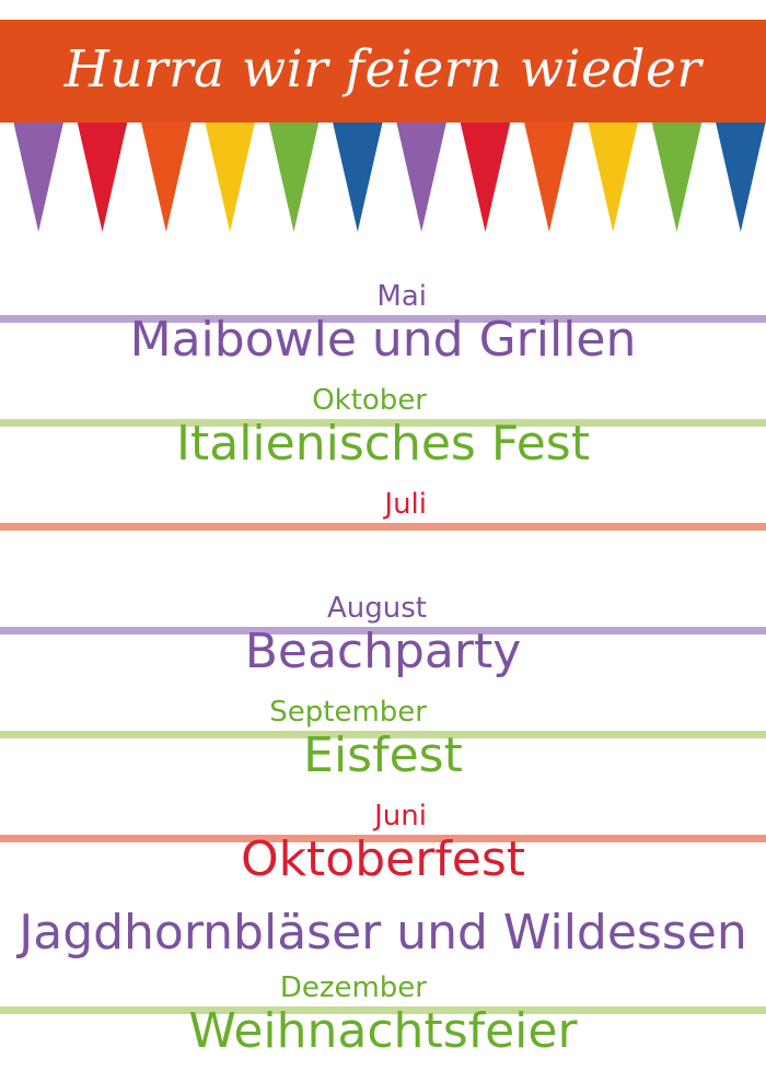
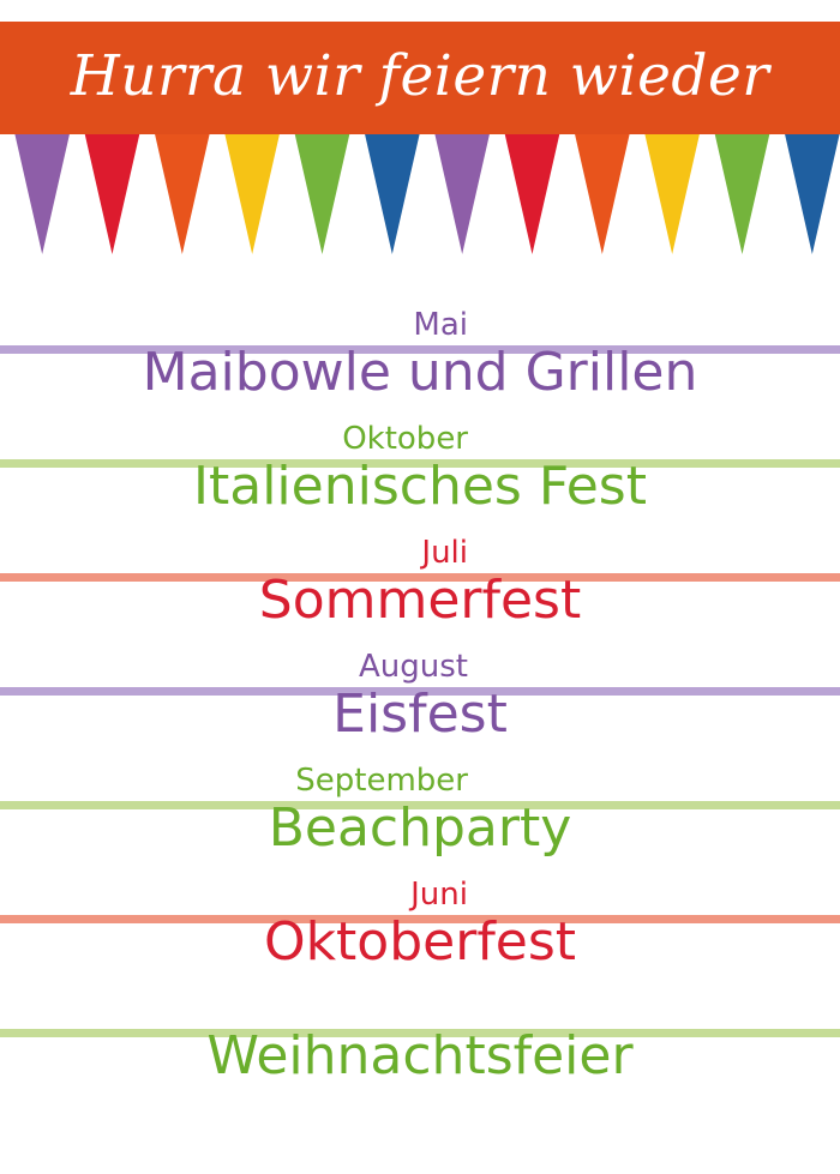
  Hurra wir feiern wieder
  Mai
  Maibowle und Grillen
  Oktober
  Italienisches Fest
  Juli
+ Sommerfest
  August
- Beachparty
+ Eisfest
  September
- Eisfest
+ Beachparty
  Juni
  Oktoberfest
- Jagdhornbläser und Wildessen
- Dezember
  Weihnachtsfeier
